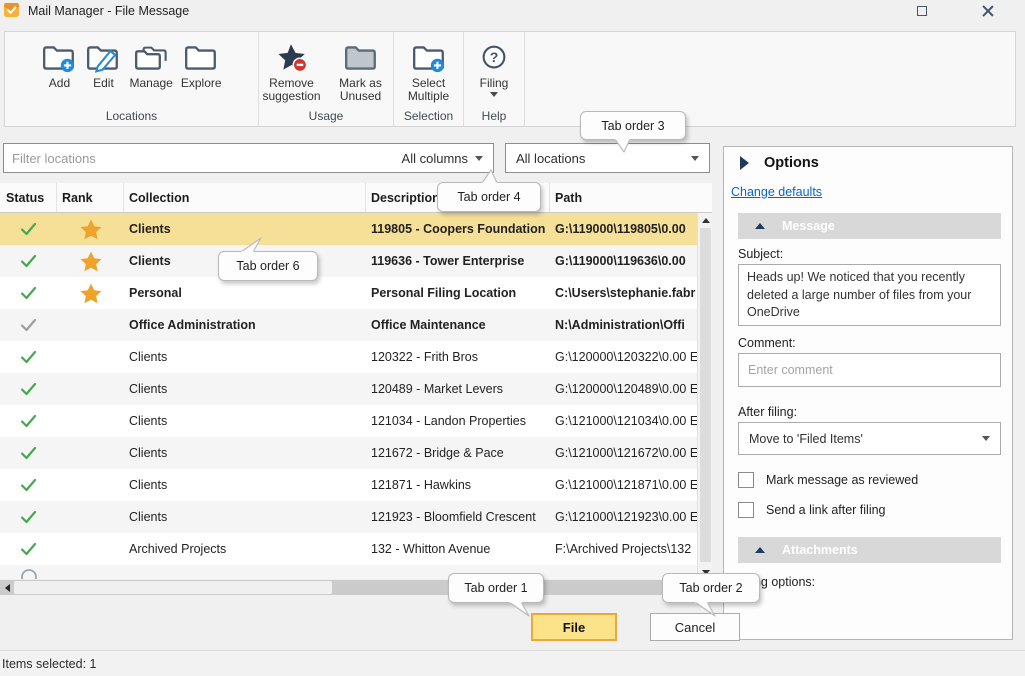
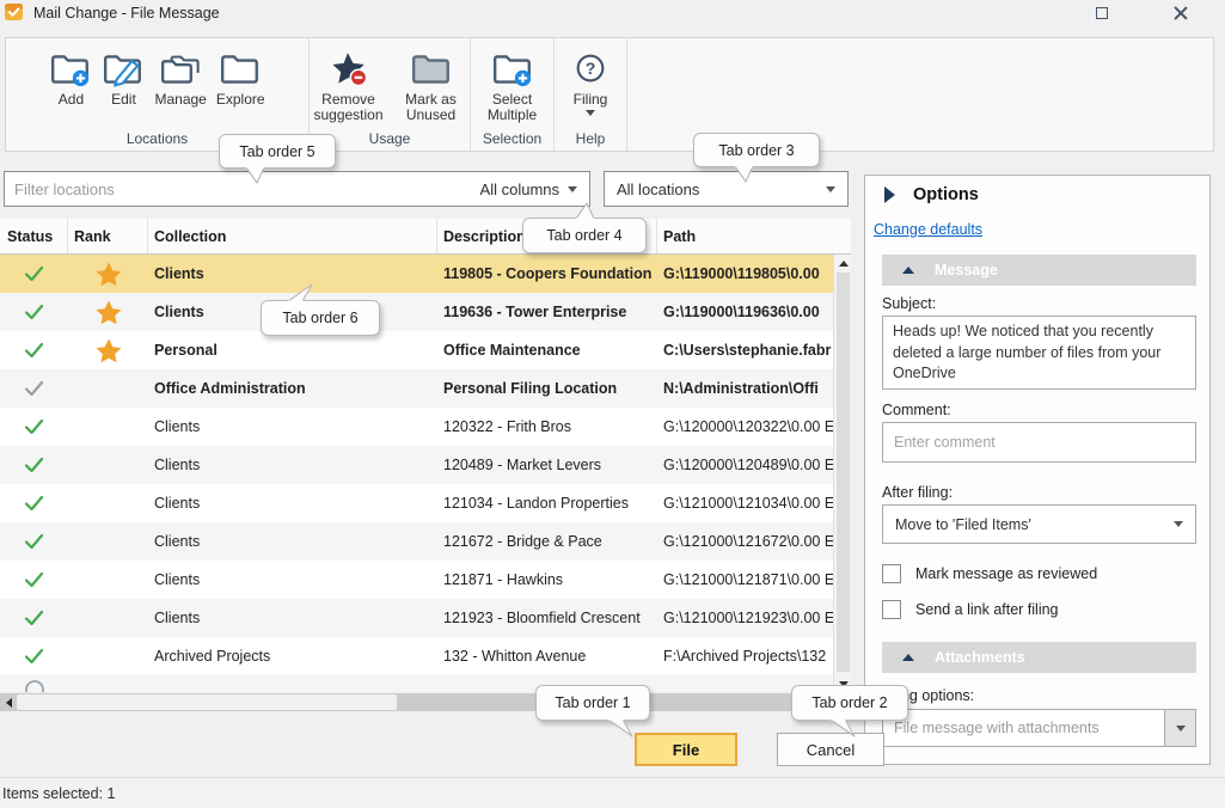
- Mail Manager - File Message
+ Mail Change - File Message
  Add
  Edit
  Manage
  Explore
  Locations
  Remove suggestion
  Mark as Unused
  Usage
  Select Multiple
  Selection
  ?
  Filing
  Help
  Filter locations
  All columns
  All locations
  Status
  Rank
  Collection
  Description
  Path
  Clients
  119805 - Coopers Foundation
  G:\119000\119805\0.00
  Clients
  119636 - Tower Enterprise
  G:\119000\119636\0.00
  Personal
- Personal Filing Location
+ Office Maintenance
  C:\Users\stephanie.fabr
  Office Administration
- Office Maintenance
+ Personal Filing Location
  N:\Administration\Offi
  Clients
  120322 - Frith Bros
  G:\120000\120322\0.00 E
  Clients
  120489 - Market Levers
  G:\120000\120489\0.00 E
  Clients
  121034 - Landon Properties
  G:\121000\121034\0.00 E
  Clients
  121672 - Bridge & Pace
  G:\121000\121672\0.00 E
  Clients
  121871 - Hawkins
  G:\121000\121871\0.00 E
  Clients
  121923 - Bloomfield Crescent
  G:\121000\121923\0.00 E
  Archived Projects
  132 - Whitton Avenue
  F:\Archived Projects\132
  Options
  Change defaults
  Message
  Subject:
  Comment:
  Enter comment
  After filing:
  Move to 'Filed Items'
  Mark message as reviewed
  Send a link after filing
  Attachments
+ File message with attachments
  File
  Cancel
  Items selected: 1
  Tab order 1
  Tab order 2
  Tab order 3
  Tab order 4
+ Tab order 5
  Tab order 6
